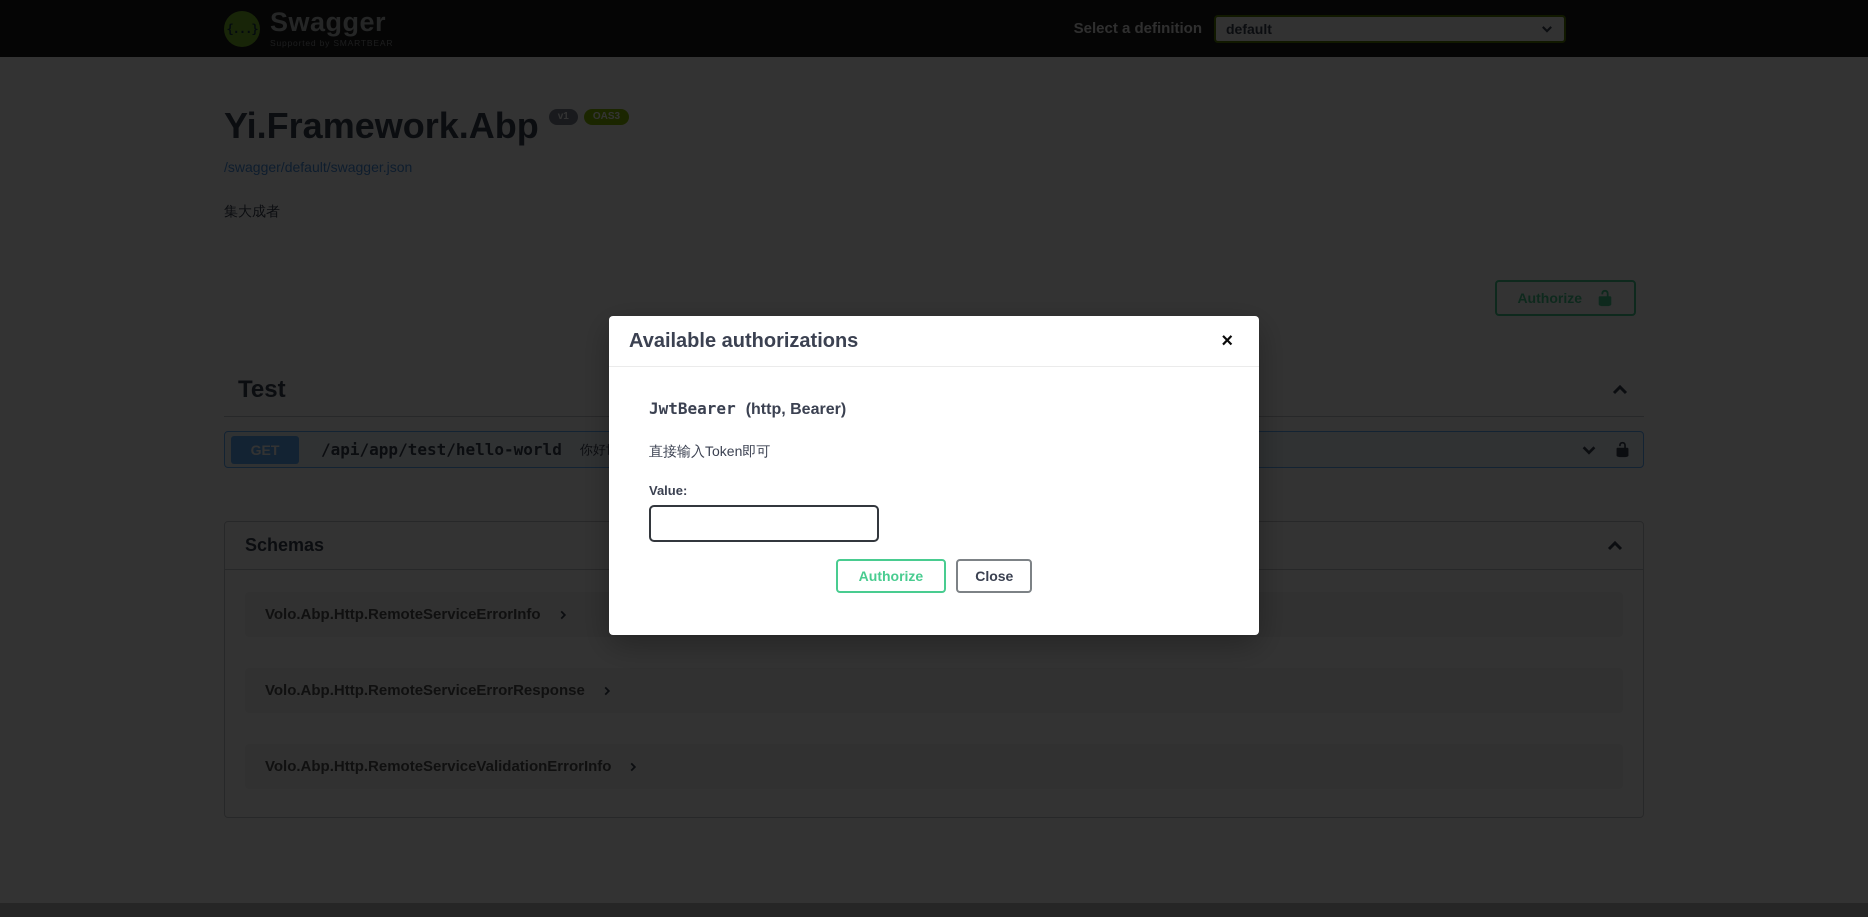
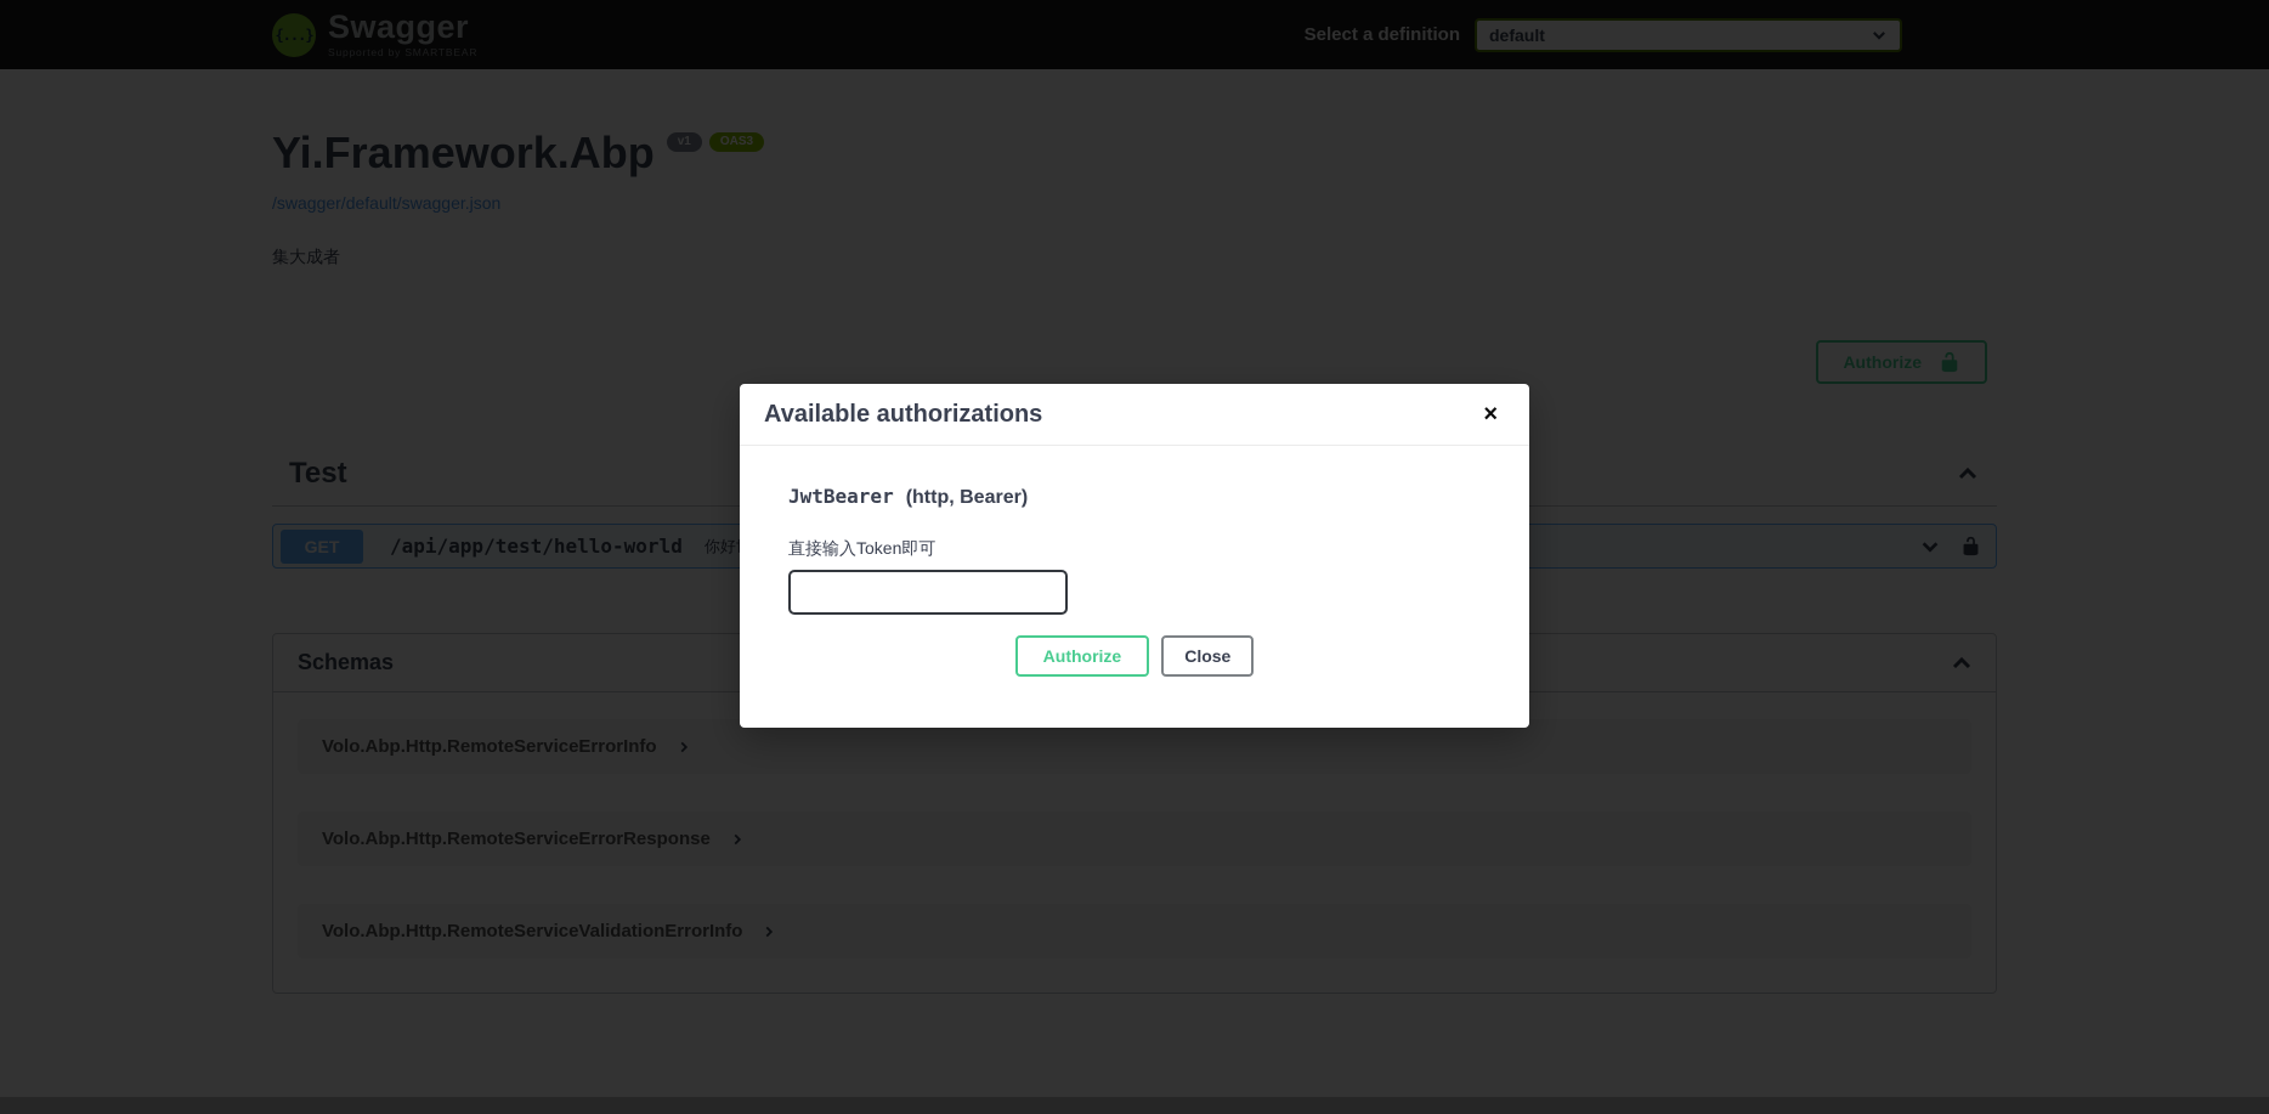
  {...}
  Swagger
  Select a definition
  default
  Yi.Framework.Abp
  v1
  OAS3
  /swagger/default/swagger.json
  集大成者
  Authorize
  Test
  GET
  /api/app/test/hello-world
  Schemas
  Volo.Abp.Http.RemoteServiceErrorInfo
  Volo.Abp.Http.RemoteServiceErrorResponse
  Volo.Abp.Http.RemoteServiceValidationErrorInfo
  Available authorizations
  ×
  JwtBearer
  (http, Bearer)
  直接输入Token即可
- Value:
  Authorize
  Close
